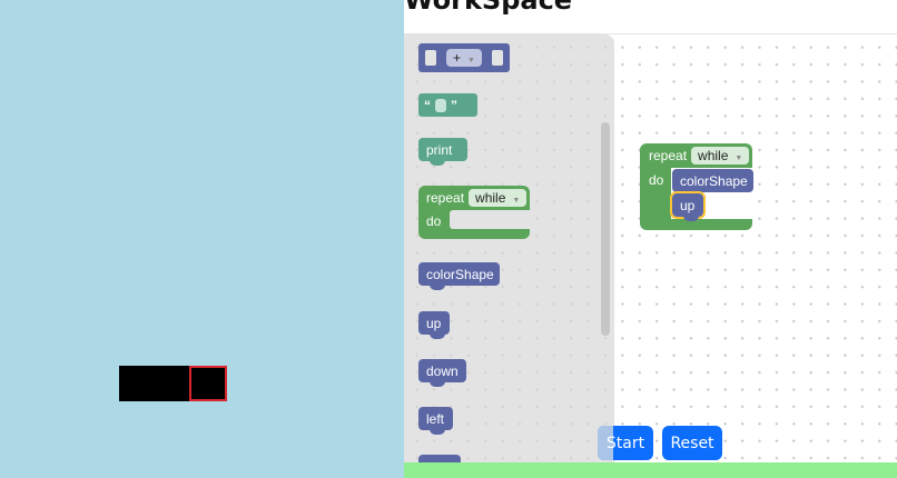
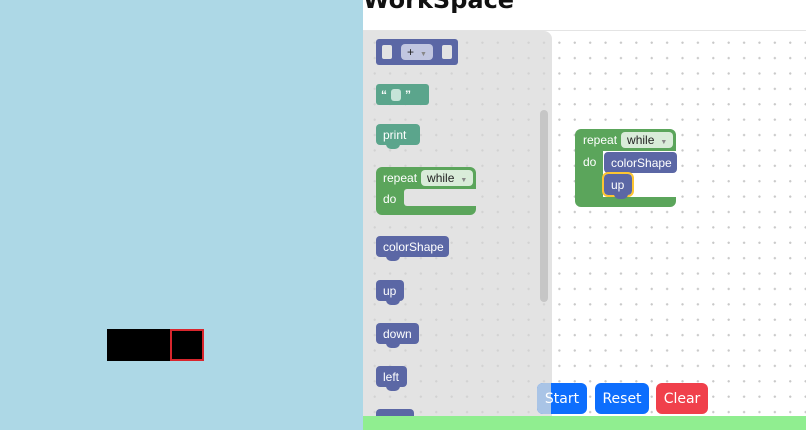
  WorkSpace
  repeat
  while
  do
  colorShape
  up
  “
  ”
  print
  repeat
  while
  do
  colorShape
  up
  down
  left
  Start
  Reset
+ Clear
